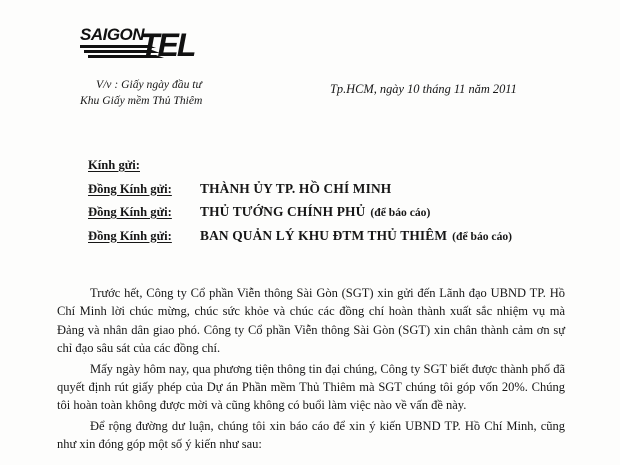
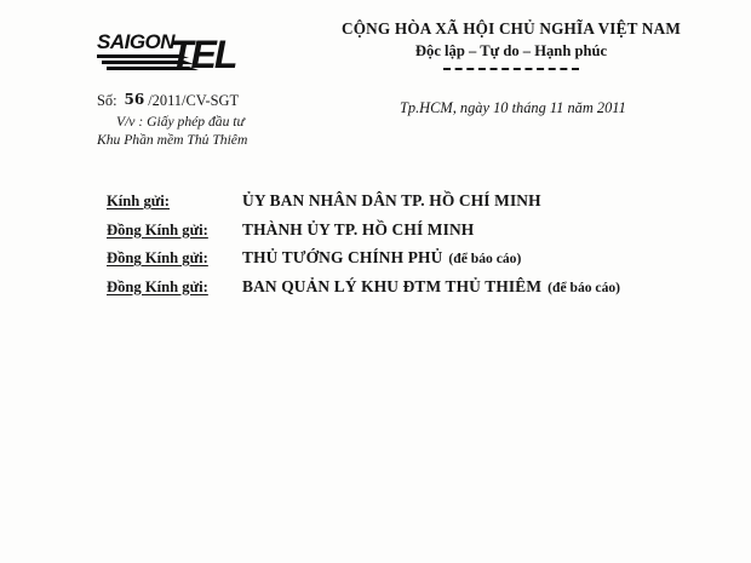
  SAIGON
  TEL
+ CỘNG HÒA XÃ HỘI CHỦ NGHĨA VIỆT NAM
+ Độc lập – Tự do – Hạnh phúc
+ Số: 56 /2011/CV-SGT
- V/v : Giấy ngày đầu tư
+ V/v : Giấy phép đầu tư
- Khu Giấy mềm Thủ Thiêm
+ Khu Phần mềm Thủ Thiêm
  Tp.HCM, ngày 10 tháng 11 năm 2011
  Kính gửi:
+ ỦY BAN NHÂN DÂN TP. HỒ CHÍ MINH
  Đồng Kính gửi:
  THÀNH ỦY TP. HỒ CHÍ MINH
  Đồng Kính gửi:
  THỦ TƯỚNG CHÍNH PHỦ
  (để báo cáo)
  Đồng Kính gửi:
  BAN QUẢN LÝ KHU ĐTM THỦ THIÊM
  (để báo cáo)
- Trước hết, Công ty Cổ phần Viễn thông Sài Gòn (SGT) xin gửi đến Lãnh đạo UBND TP. Hồ Chí Minh lời chúc mừng, chúc sức khỏe và chúc các đồng chí hoàn thành xuất sắc nhiệm vụ mà Đảng và nhân dân giao phó. Công ty Cổ phần Viễn thông Sài Gòn (SGT) xin chân thành cảm ơn sự chỉ đạo sâu sát của các đồng chí.
- Mấy ngày hôm nay, qua phương tiện thông tin đại chúng, Công ty SGT biết được thành phố đã quyết định rút giấy phép của Dự án Phần mềm Thủ Thiêm mà SGT chúng tôi góp vốn 20%. Chúng tôi hoàn toàn không được mời và cũng không có buổi làm việc nào về vấn đề này.
- Để rộng đường dư luận, chúng tôi xin báo cáo để xin ý kiến UBND TP. Hồ Chí Minh, cũng như xin đóng góp một số ý kiến như sau:
